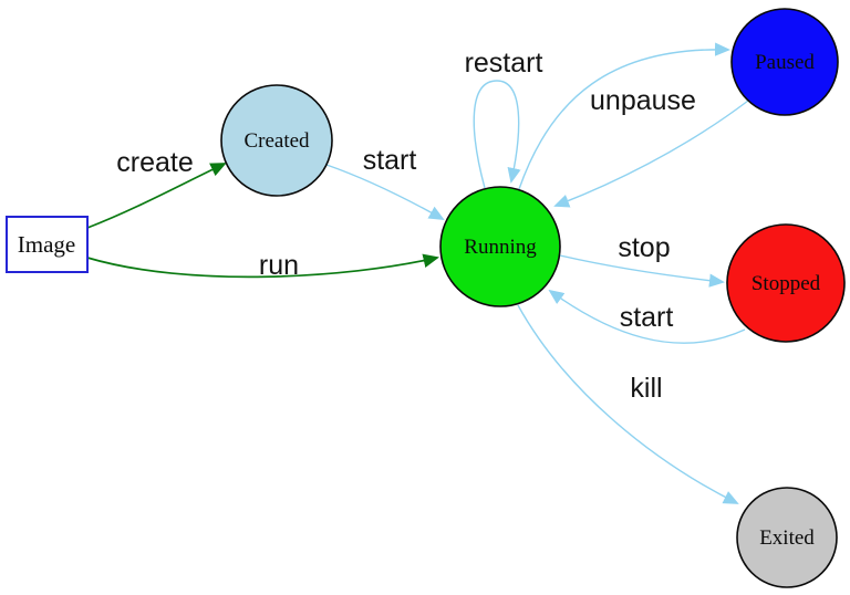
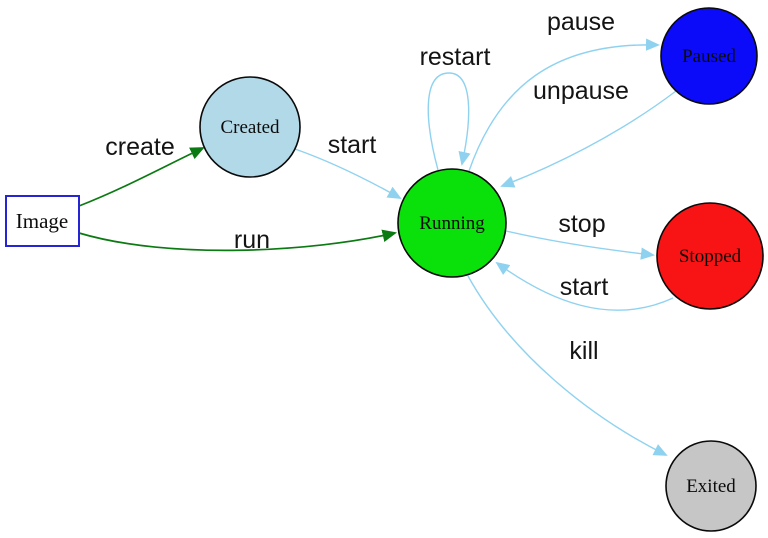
  Image
  Created
  Running
  Paused
  Stopped
  Exited
  create
  run
  start
  restart
+ pause
  unpause
  stop
  start
  kill
